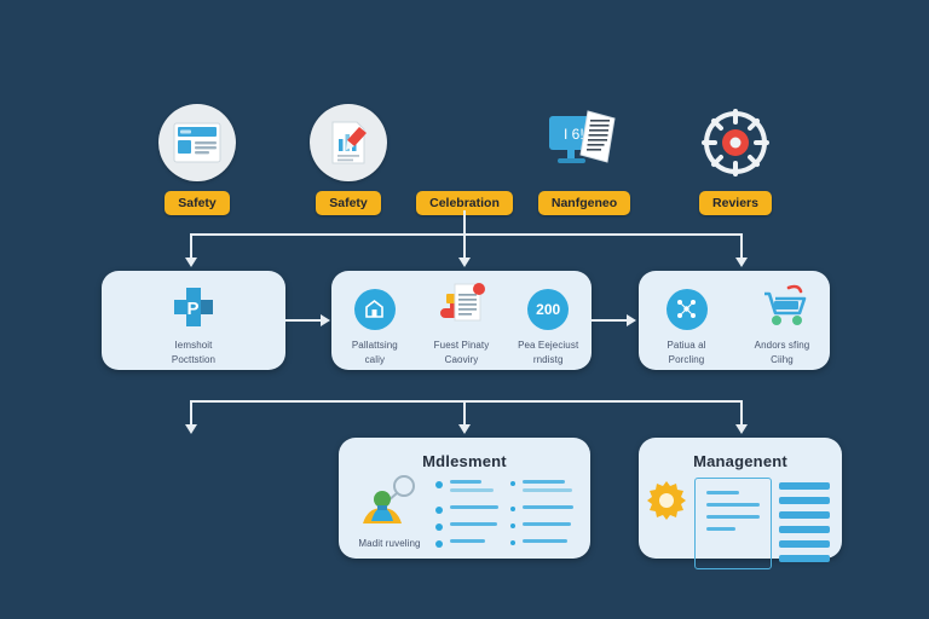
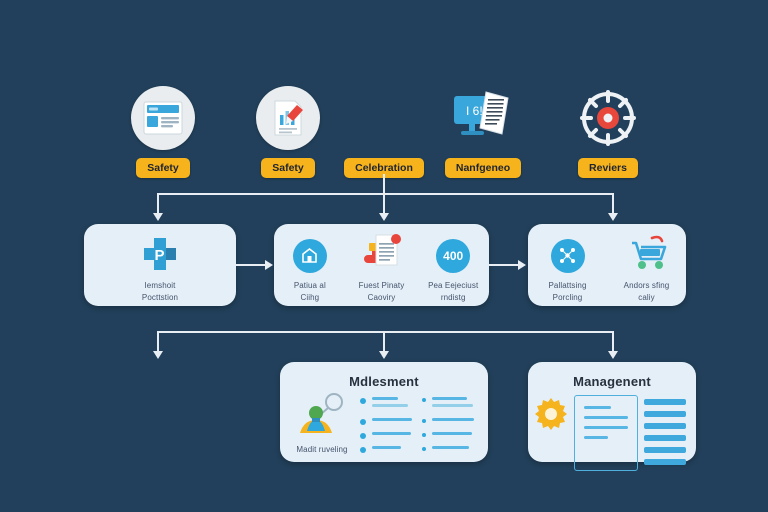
  Safety
  Safety
  Celebration
  I 6!
  Nanfgeneo
  Reviers
  P
  Iemshoit
  Pocttstion
- Pallattsing
+ Patiua al
- caliy
+ Ciihg
  Fuest Pinaty
  Caoviry
- 200
+ 400
  Pea Eejeciust
  rndistg
- Patiua al
+ Pallattsing
  Porcling
  Andors sfing
- Ciihg
+ caliy
  Mdlesment
  Madit ruveling
  Managenent
